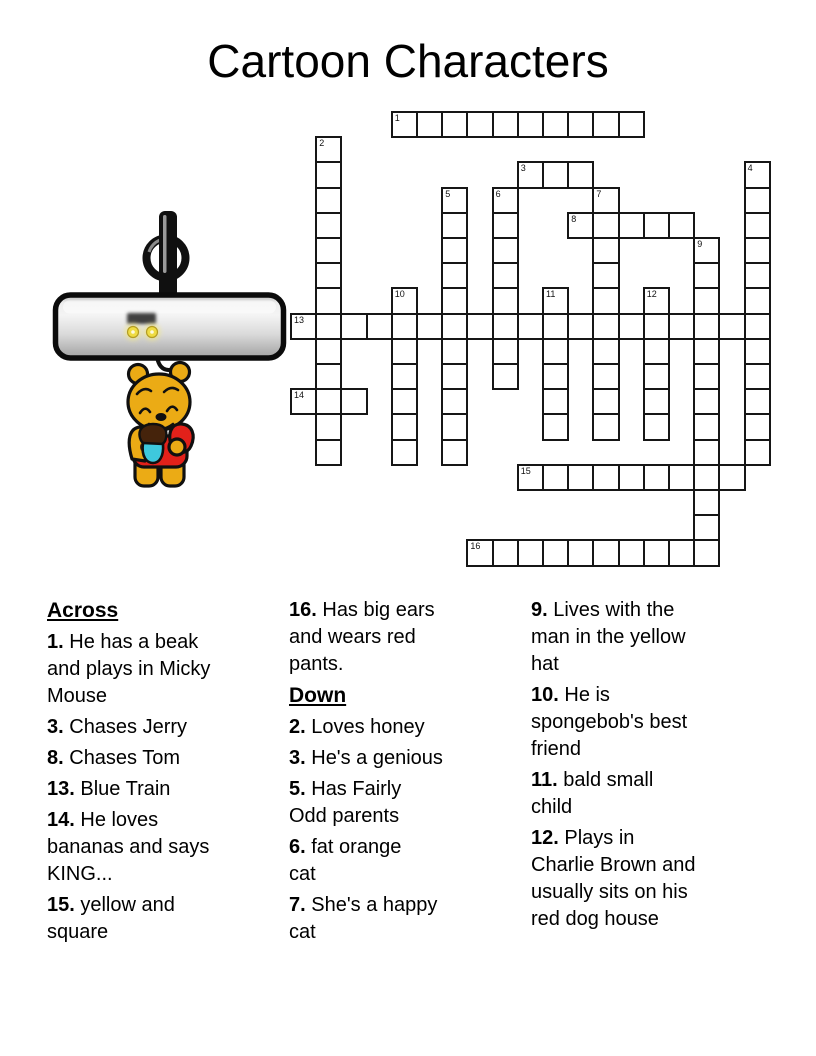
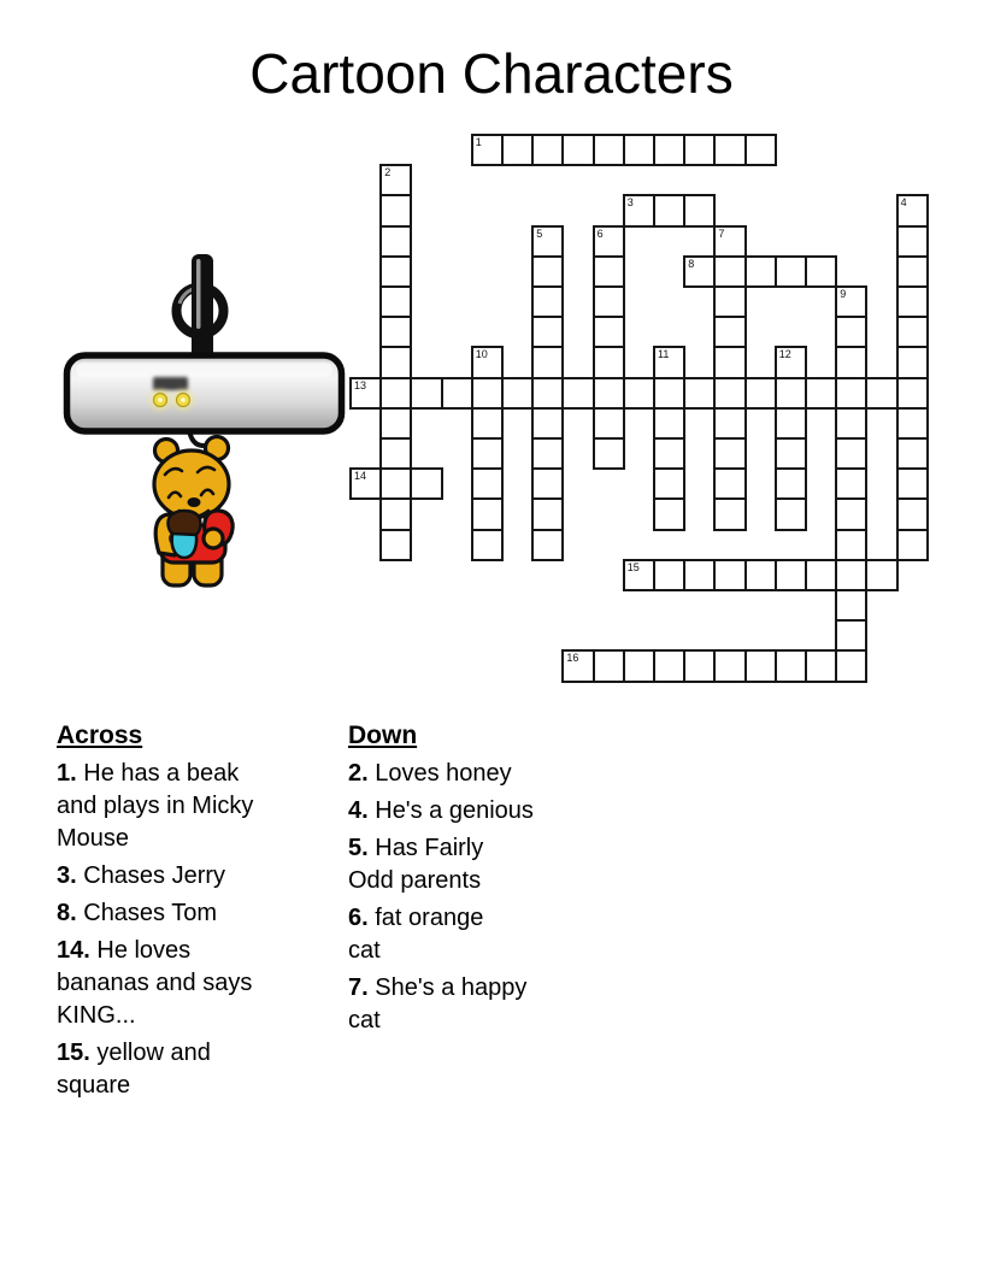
  Cartoon Characters
  1
  3
  8
  13
  14
  15
  16
  2
  4
  5
  6
  7
  9
  10
  11
  12
  Across
  1. He has a beak
  and plays in Micky
  Mouse
  3. Chases Jerry
  8. Chases Tom
- 13. Blue Train
  14. He loves
  bananas and says
  KING...
  15. yellow and
  square
- 16. Has big ears
- and wears red
- pants.
  Down
  2. Loves honey
- 3. He's a genious
+ 4. He's a genious
  5. Has Fairly
  Odd parents
  6. fat orange
  cat
  7. She's a happy
  cat
- 9. Lives with the
- man in the yellow
- hat
- 10. He is
- spongebob's best
- friend
- 11. bald small
- child
- 12. Plays in
- Charlie Brown and
- usually sits on his
- red dog house
